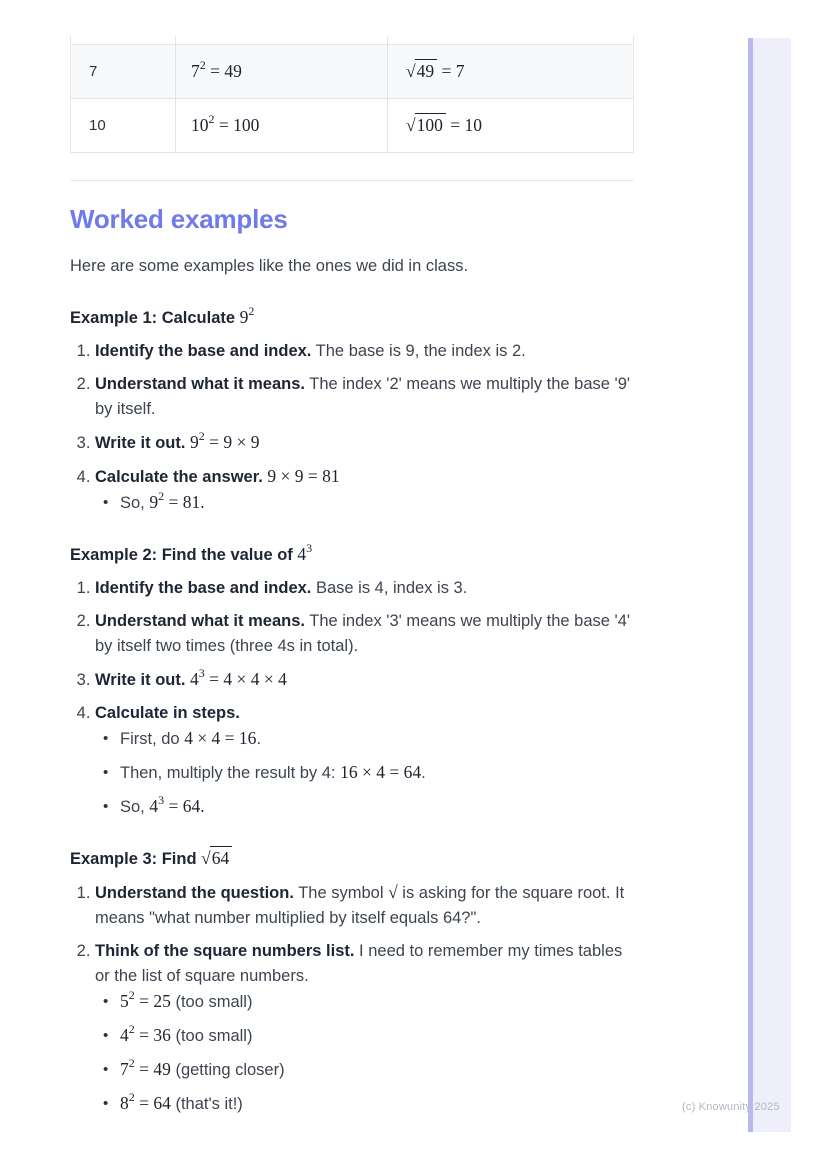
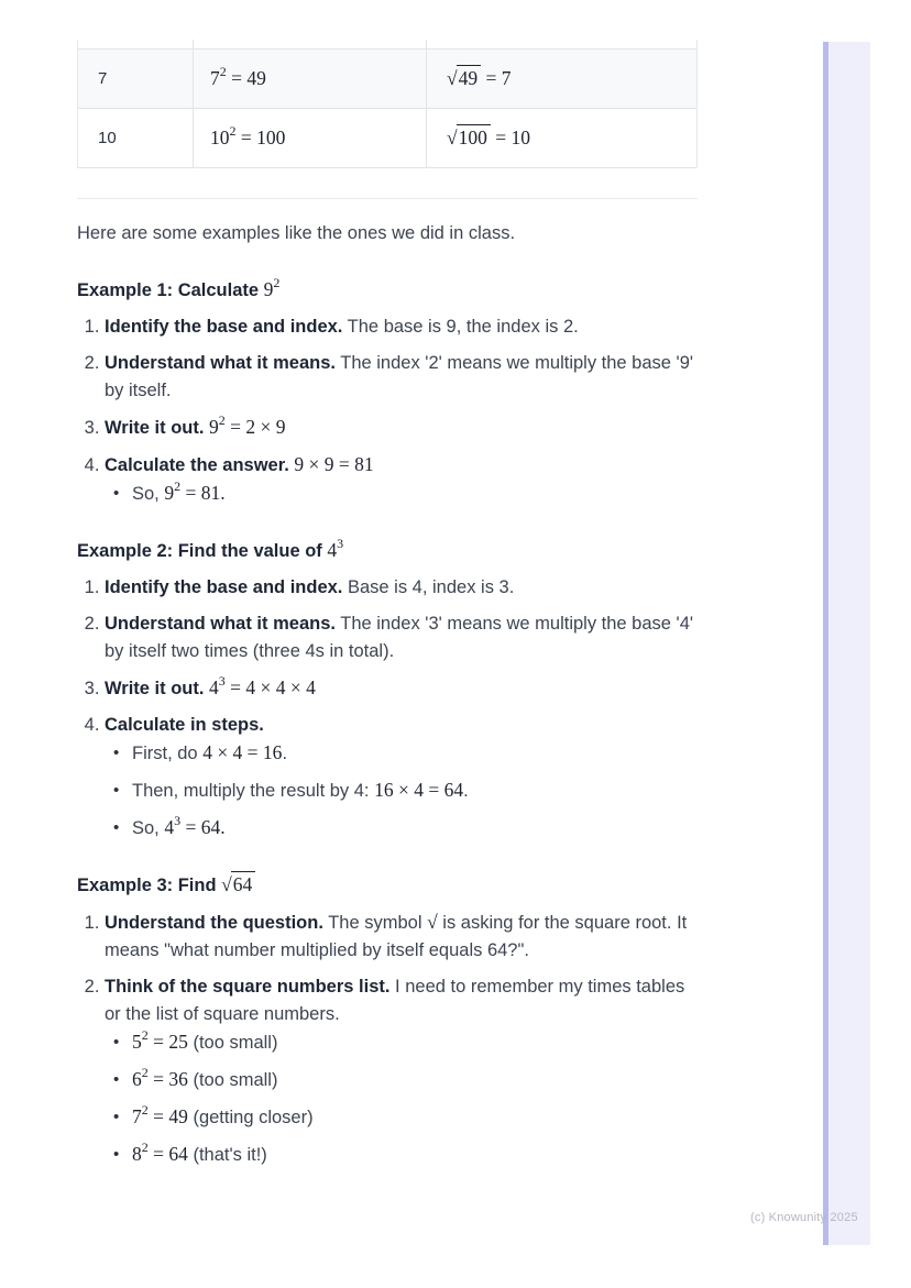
  7
  72 = 49
  √49 = 7
  10
  102 = 100
  √100 = 10
- Worked examples
  Here are some examples like the ones we did in class.
  Example 1: Calculate 92
  Identify the base and index. The base is 9, the index is 2.
  Understand what it means. The index '2' means we multiply the base '9' by itself.
- Write it out. 92 = 9 × 9
+ Write it out. 92 = 2 × 9
  Calculate the answer. 9 × 9 = 81
  So, 92 = 81.
  Example 2: Find the value of 43
  Identify the base and index. Base is 4, index is 3.
  Understand what it means. The index '3' means we multiply the base '4' by itself two times (three 4s in total).
  Write it out. 43 = 4 × 4 × 4
  Calculate in steps.
  First, do 4 × 4 = 16.
  Then, multiply the result by 4: 16 × 4 = 64.
  So, 43 = 64.
  Example 3: Find √64
  Understand the question. The symbol √ is asking for the square root. It means "what number multiplied by itself equals 64?".
  Think of the square numbers list. I need to remember my times tables or the list of square numbers.
  52 = 25 (too small)
- 42 = 36 (too small)
+ 62 = 36 (too small)
  72 = 49 (getting closer)
  82 = 64 (that's it!)
  (c) Knowunity 2025
